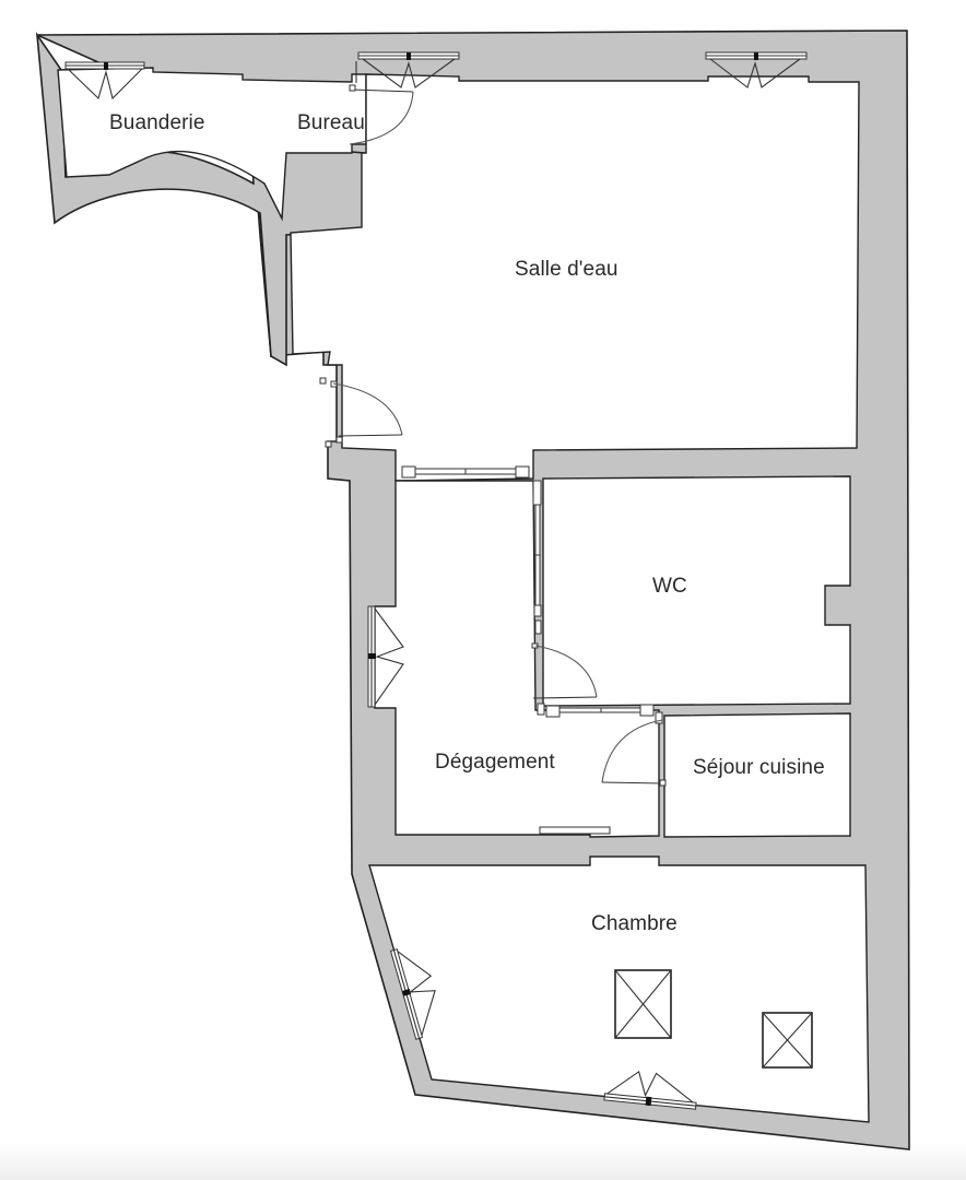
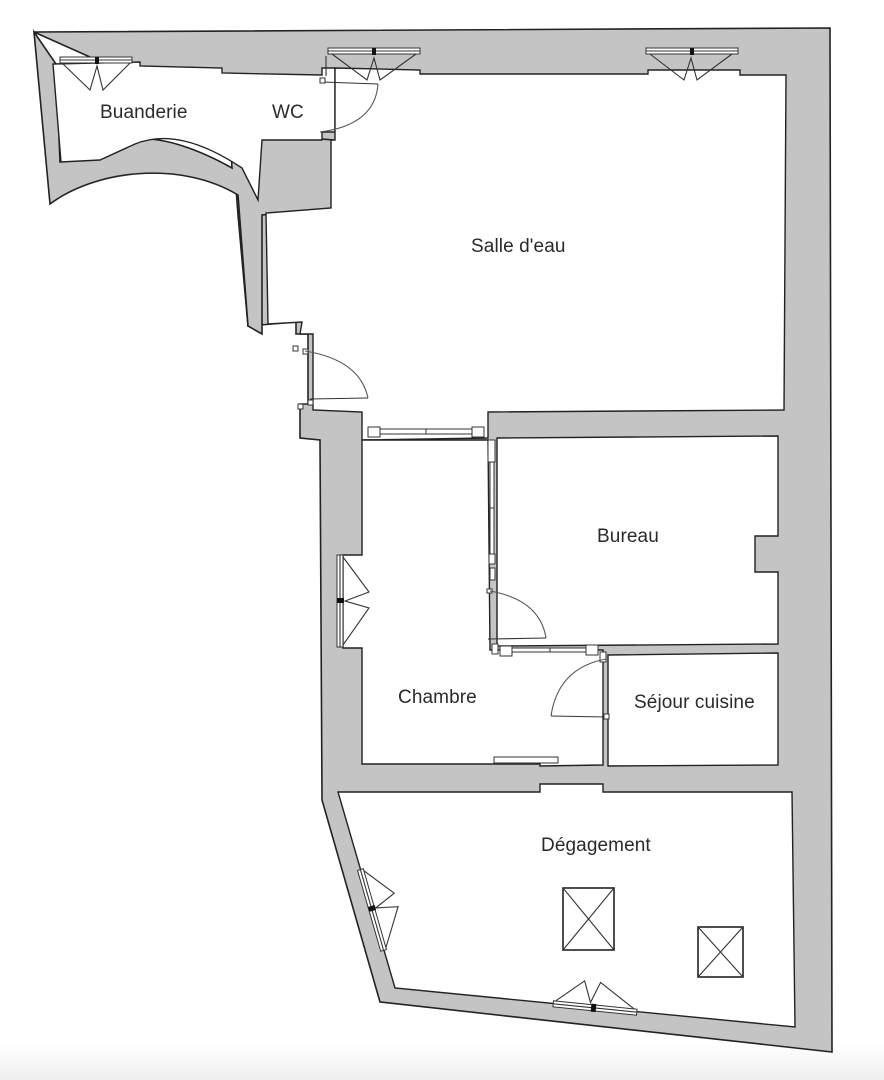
  Buanderie
- Bureau
+ WC
  Salle d'eau
- WC
+ Bureau
- Dégagement
+ Chambre
  Séjour cuisine
- Chambre
+ Dégagement
